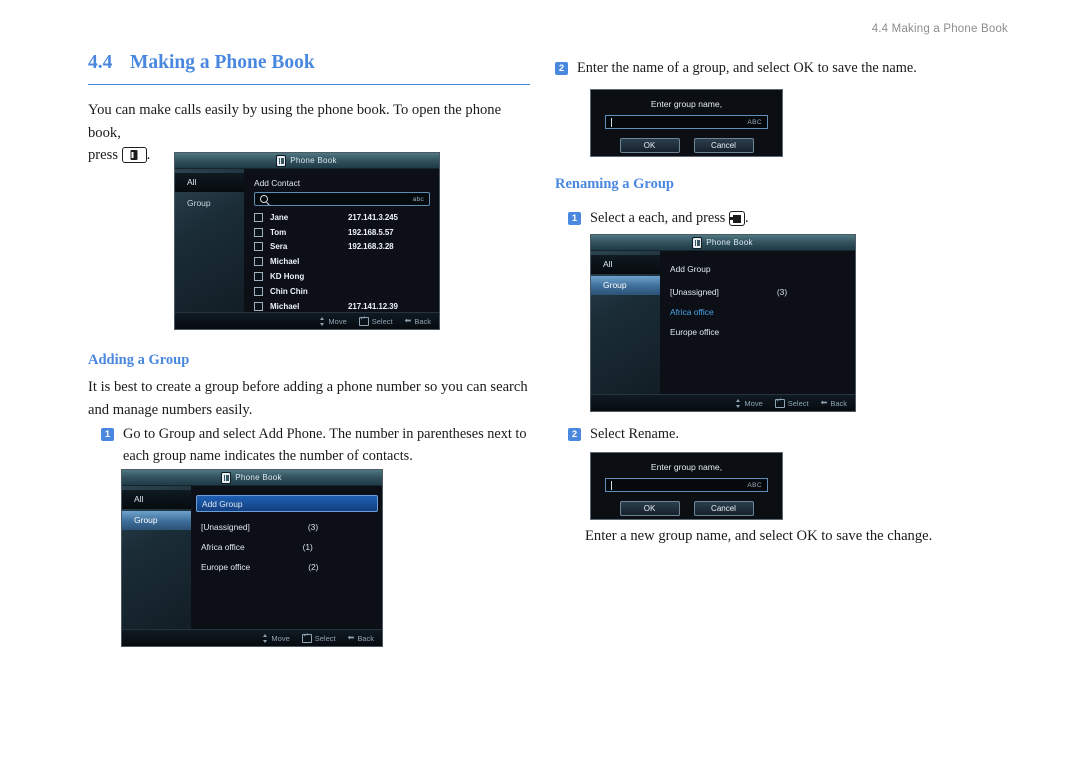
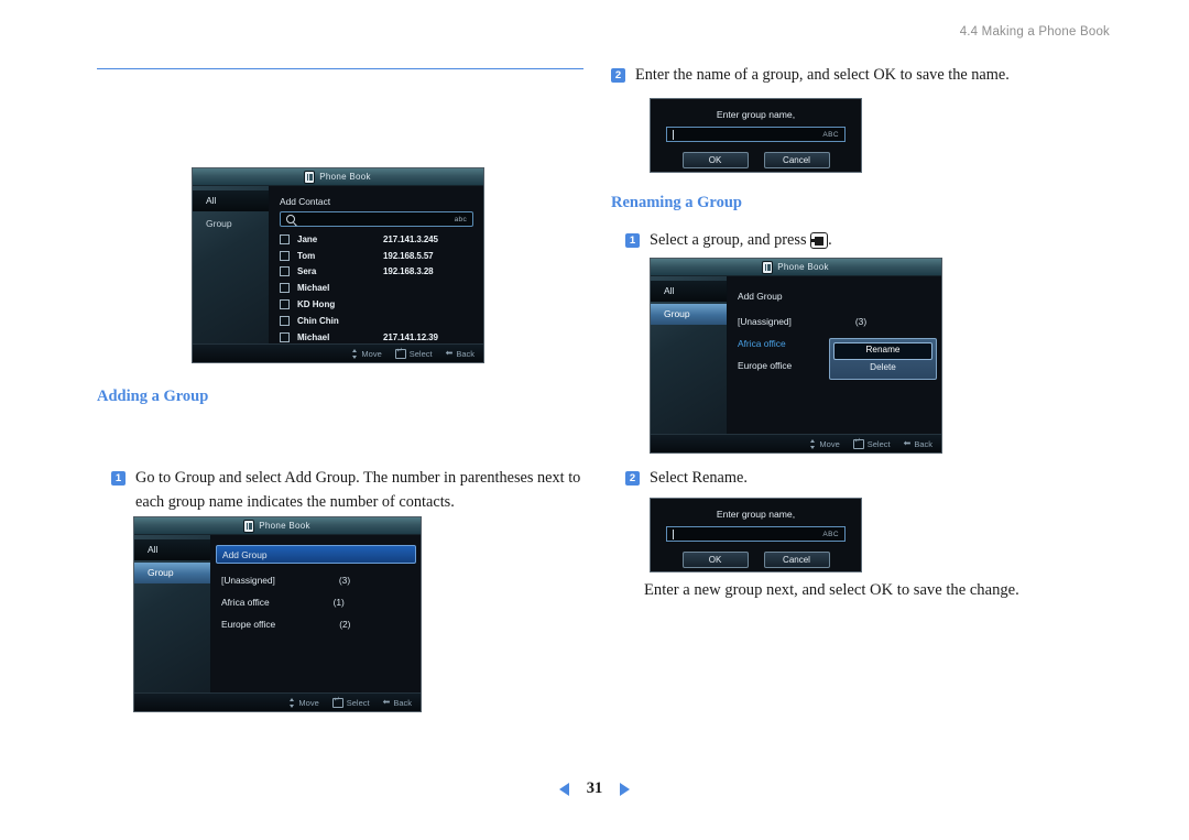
  4.4 Making a Phone Book
- 4.4
- Making a Phone Book
- You can make calls easily by using the phone book. To open the phone book,
- press .
  Phone Book
  All
  Group
  Add Contact
  Jane
  217.141.3.245
  Tom
  192.168.5.57
  Sera
  192.168.3.28
  Michael
  KD Hong
  Chin Chin
  Michael
  217.141.12.39
  Move
  Select
  ⬅
  Back
  Adding a Group
- It is best to create a group before adding a phone number so you can search and manage numbers easily.
  1
- Go to Group and select Add Phone. The number in parentheses next to each group name indicates the number of contacts.
+ Go to Group and select Add Group. The number in parentheses next to each group name indicates the number of contacts.
  Phone Book
  All
  Group
  Add Group
  [Unassigned]
  (3)
  Africa office
  (1)
  Europe office
  (2)
  Move
  Select
  ⬅
  Back
  2
  Enter the name of a group, and select OK to save the name.
  Enter group name,
  OK
  Cancel
  Renaming a Group
  1
- Select a each, and press .
+ Select a group, and press .
  Phone Book
  All
  Group
  Add Group
  [Unassigned]
  (3)
  Africa office
  Europe office
+ Rename
+ Delete
  Move
  Select
  ⬅
  Back
  2
  Select Rename.
  Enter group name,
  OK
  Cancel
- Enter a new group name, and select OK to save the change.
+ Enter a new group next, and select OK to save the change.
+ 31
